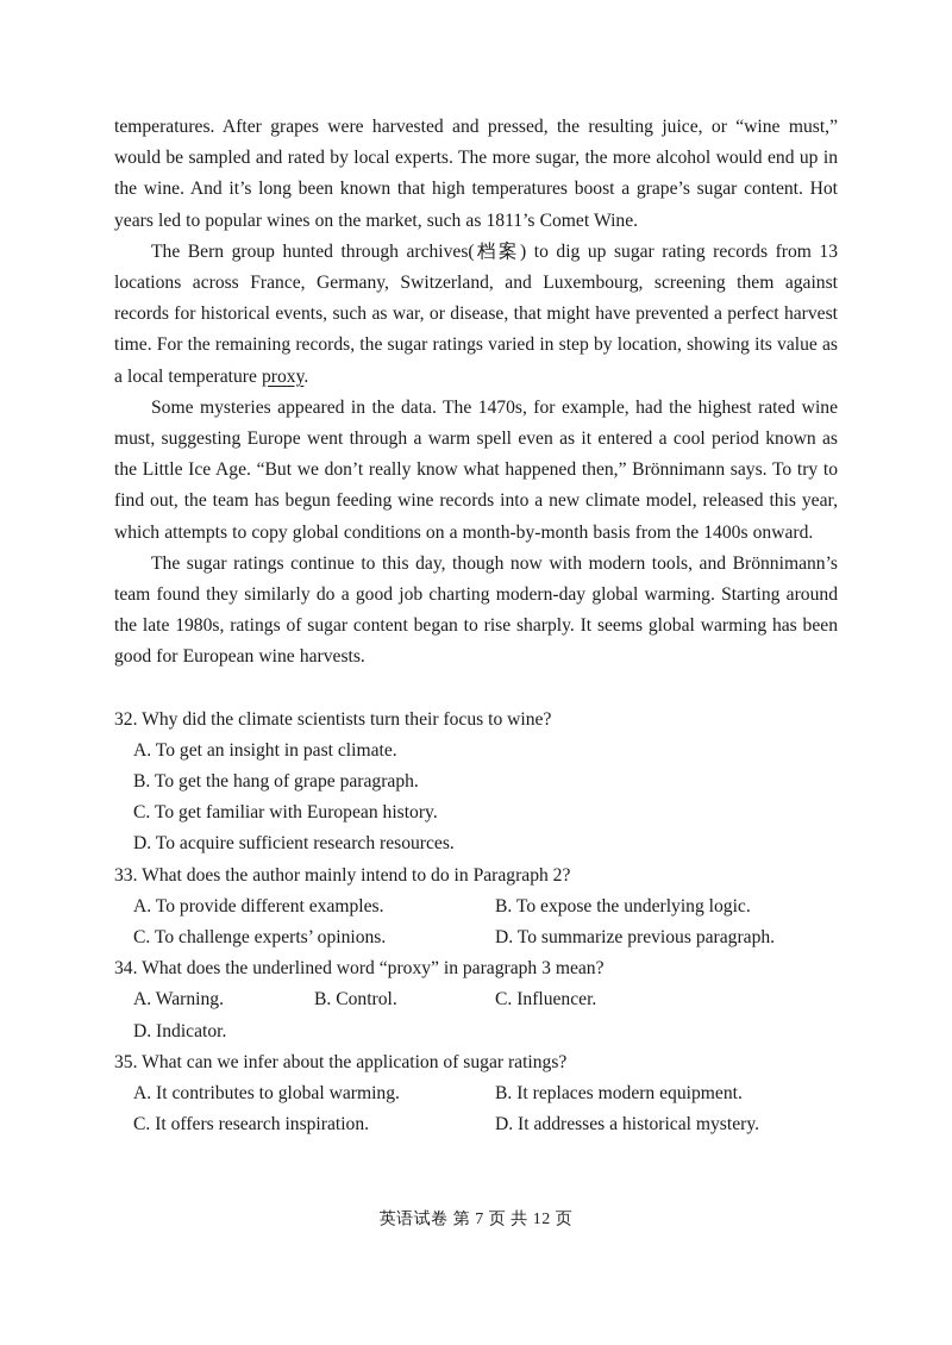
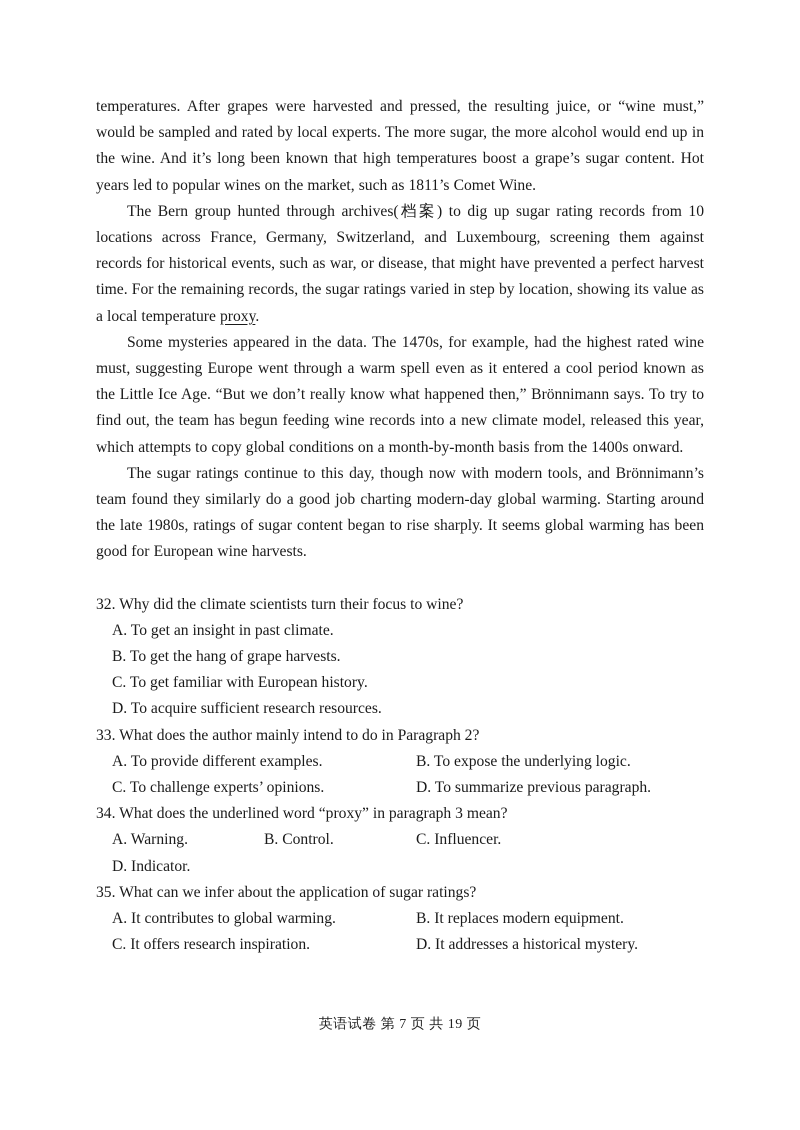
  temperatures. After grapes were harvested and pressed, the resulting juice, or “wine must,” would be sampled and rated by local experts. The more sugar, the more alcohol would end up in the wine. And it’s long been known that high temperatures boost a grape’s sugar content. Hot years led to popular wines on the market, such as 1811’s Comet Wine.
- The Bern group hunted through archives(档案) to dig up sugar rating records from 13 locations across France, Germany, Switzerland, and Luxembourg, screening them against records for historical events, such as war, or disease, that might have prevented a perfect harvest time. For the remaining records, the sugar ratings varied in step by location, showing its value as a local temperature proxy.
+ The Bern group hunted through archives(档案) to dig up sugar rating records from 10 locations across France, Germany, Switzerland, and Luxembourg, screening them against records for historical events, such as war, or disease, that might have prevented a perfect harvest time. For the remaining records, the sugar ratings varied in step by location, showing its value as a local temperature proxy.
  Some mysteries appeared in the data. The 1470s, for example, had the highest rated wine must, suggesting Europe went through a warm spell even as it entered a cool period known as the Little Ice Age. “But we don’t really know what happened then,” Brönnimann says. To try to find out, the team has begun feeding wine records into a new climate model, released this year, which attempts to copy global conditions on a month-by-month basis from the 1400s onward.
  The sugar ratings continue to this day, though now with modern tools, and Brönnimann’s team found they similarly do a good job charting modern-day global warming. Starting around the late 1980s, ratings of sugar content began to rise sharply. It seems global warming has been good for European wine harvests.
  32. Why did the climate scientists turn their focus to wine?
  A. To get an insight in past climate.
- B. To get the hang of grape paragraph.
+ B. To get the hang of grape harvests.
  C. To get familiar with European history.
  D. To acquire sufficient research resources.
  33. What does the author mainly intend to do in Paragraph 2?
  A. To provide different examples.
  B. To expose the underlying logic.
  C. To challenge experts’ opinions.
  D. To summarize previous paragraph.
  34. What does the underlined word “proxy” in paragraph 3 mean?
  A. Warning.
  B. Control.
  C. Influencer.
  D. Indicator.
  35. What can we infer about the application of sugar ratings?
  A. It contributes to global warming.
  B. It replaces modern equipment.
  C. It offers research inspiration.
  D. It addresses a historical mystery.
- 英语试卷 第 7 页 共 12 页
+ 英语试卷 第 7 页 共 19 页
